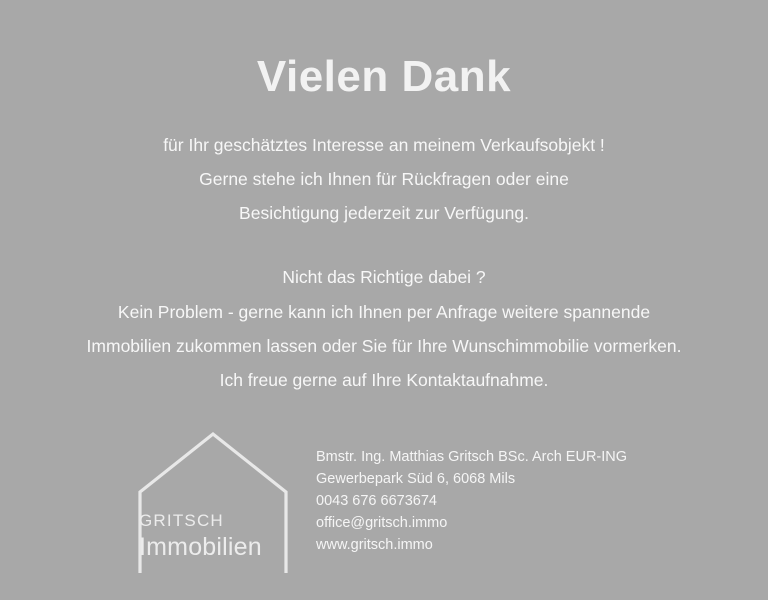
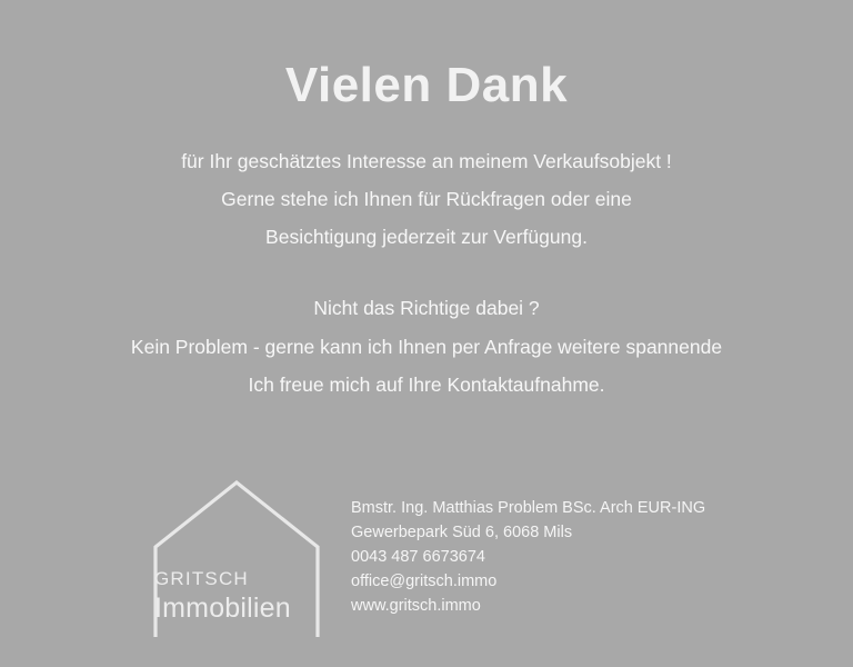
  Vielen Dank
  für Ihr geschätztes Interesse an meinem Verkaufsobjekt !
  Gerne stehe ich Ihnen für Rückfragen oder eine
  Besichtigung jederzeit zur Verfügung.
  Nicht das Richtige dabei ?
  Kein Problem - gerne kann ich Ihnen per Anfrage weitere spannende
- Immobilien zukommen lassen oder Sie für Ihre Wunschimmobilie vormerken.
- Ich freue gerne auf Ihre Kontaktaufnahme.
+ Ich freue mich auf Ihre Kontaktaufnahme.
  GRITSCH
  Immobilien
- Bmstr. Ing. Matthias Gritsch BSc. Arch EUR-ING
+ Bmstr. Ing. Matthias Problem BSc. Arch EUR-ING
  Gewerbepark Süd 6, 6068 Mils
- 0043 676 6673674
+ 0043 487 6673674
  office@gritsch.immo
  www.gritsch.immo
